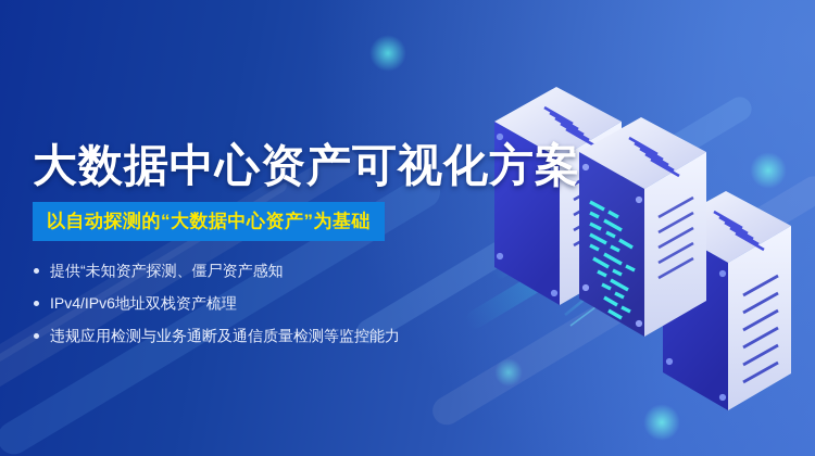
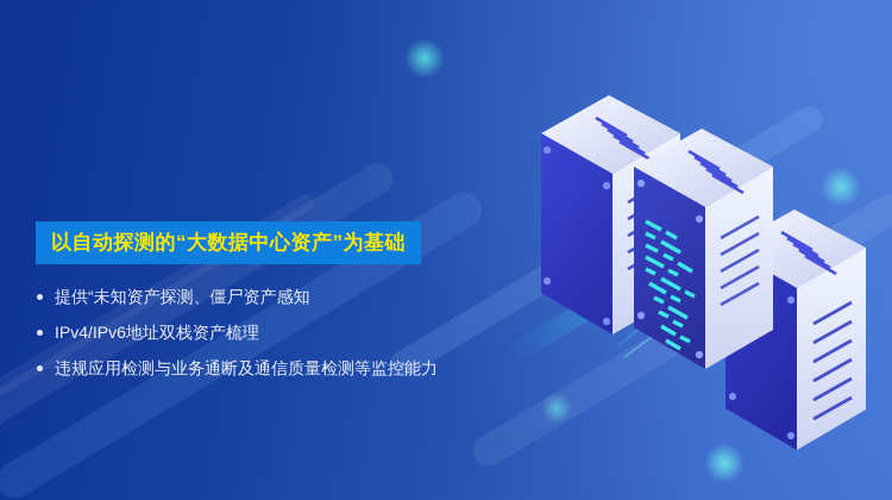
- 大数据中心资产可视化方案
  以自动探测的“大数据中心资产”为基础
  提供“未知资产探测、僵尸资产感知
  IPv4/IPv6地址双栈资产梳理
  违规应用检测与业务通断及通信质量检测等监控能力
